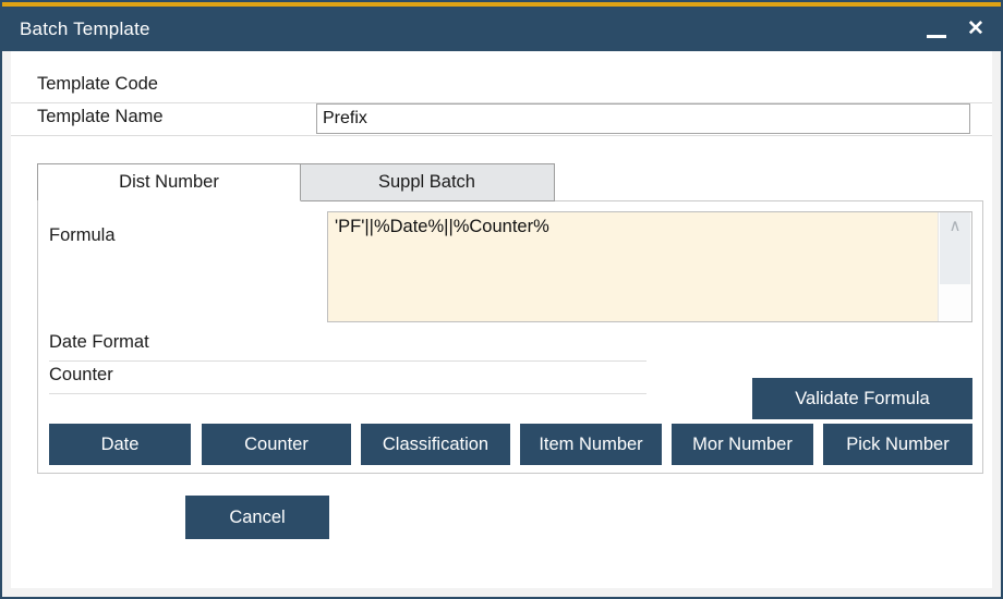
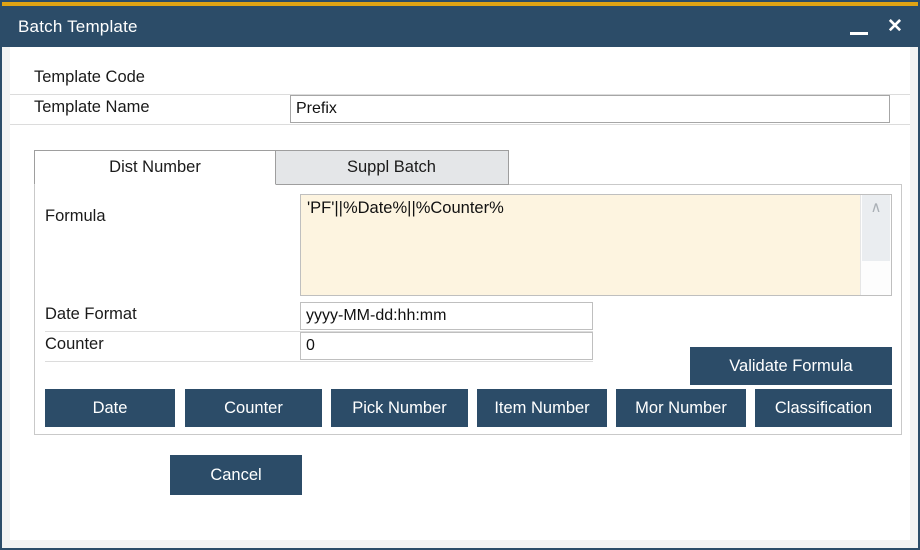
  Batch Template
  ✕
  Template Code
  Template Name
  Prefix
  Dist Number
  Suppl Batch
  Formula
  'PF'||%Date%||%Counter%
  ∧
  Date Format
+ yyyy-MM-dd:hh:mm
  Counter
+ 0
  Validate Formula
  Date
  Counter
- Classification
+ Pick Number
  Item Number
  Mor Number
- Pick Number
+ Classification
  Cancel
